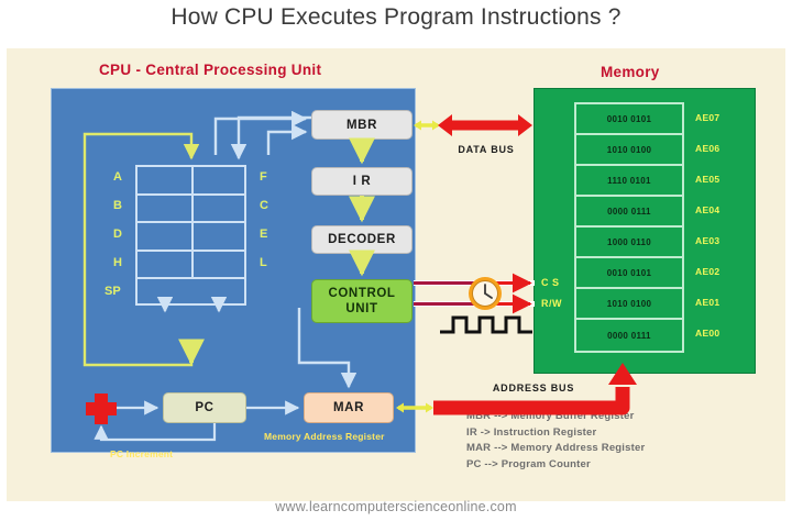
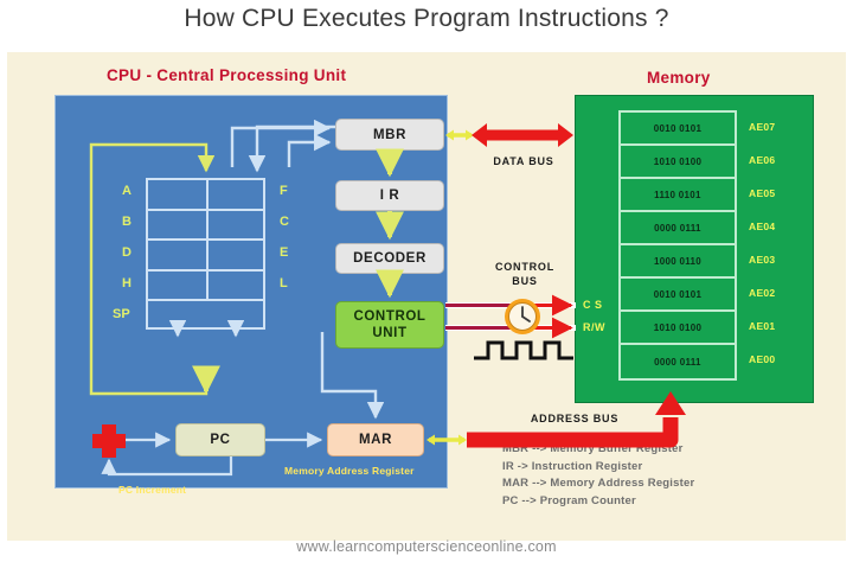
  How CPU Executes Program Instructions ?
  CPU - Central Processing Unit
  Memory
  A
  B
  D
  H
  SP
  F
  C
  E
  L
  MBR
  I R
  DECODER
  CONTROL
  UNIT
  PC
  MAR
  Memory Address Register
  PC Increment
  0010 0101
  1010 0100
  1110 0101
  0000 0111
  1000 0110
  0010 0101
  1010 0100
  0000 0111
  AE07
  AE06
  AE05
  AE04
  AE03
  AE02
  AE01
  AE00
  DATA BUS
+ CONTROL BUS
  ADDRESS BUS
  C S
  R/W
  MBR --> Memory Buffer Register
  IR -> Instruction Register
  MAR --> Memory Address Register
  PC --> Program Counter
  www.learncomputerscienceonline.com
